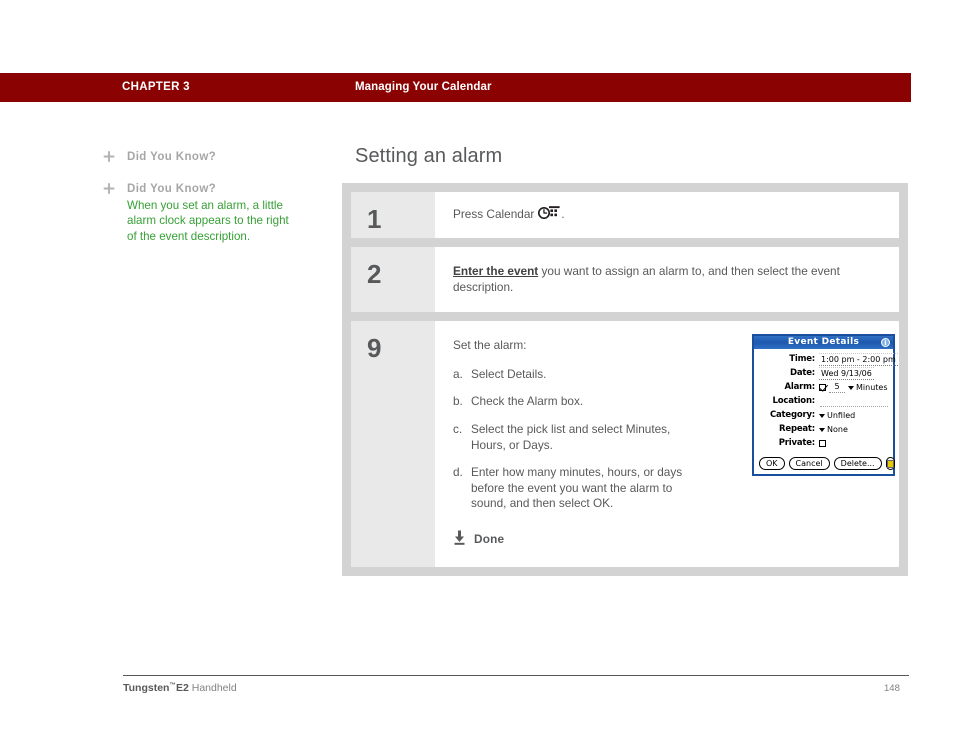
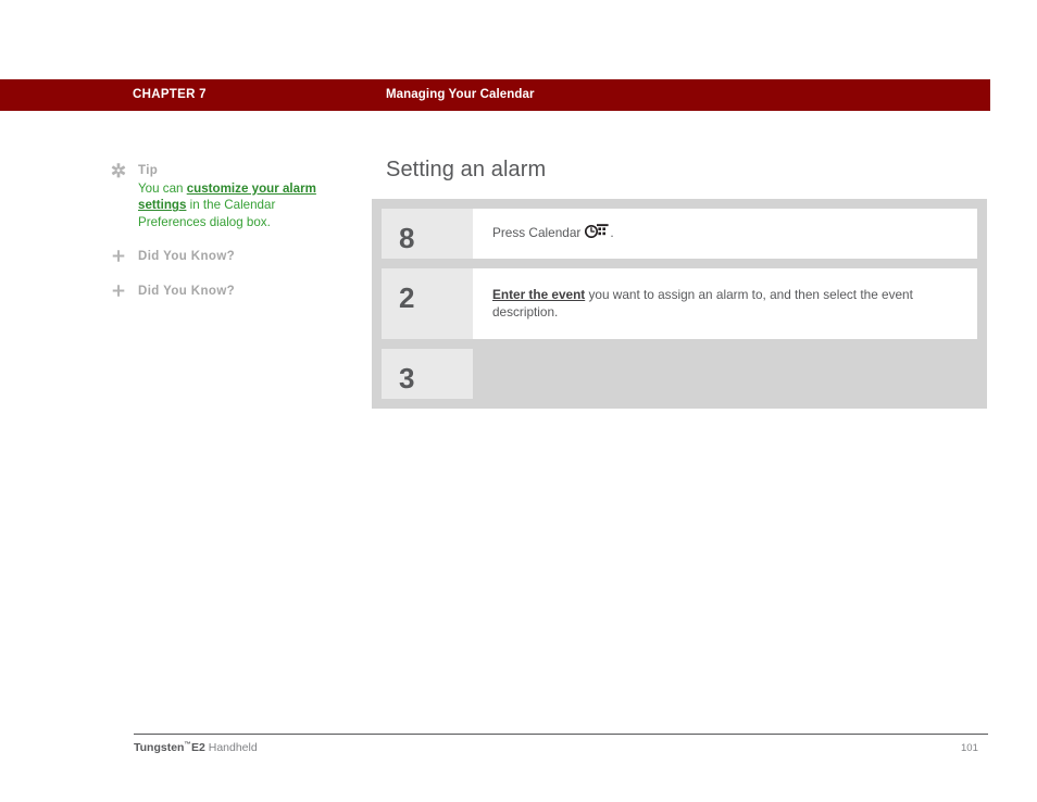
- CHAPTER 3
+ CHAPTER 7
  Managing Your Calendar
+ ✲
+ Tip
+ You can customize your alarm settings in the Calendar Preferences dialog box.
  ＋
  Did You Know?
  ＋
  Did You Know?
- When you set an alarm, a little alarm clock appears to the right of the event description.
  Setting an alarm
- 1
+ 8
  Press Calendar
  .
  2
  Enter the event you want to assign an alarm to, and then select the event description.
- 9
+ 3
- Set the alarm:
- a.
- Select Details.
- b.
- Check the Alarm box.
- c.
- Select the pick list and select Minutes, Hours, or Days.
- d.
- Enter how many minutes, hours, or days before the event you want the alarm to sound, and then select OK.
- Done
- Event Details
- i
- Time:
- 1:00 pm - 2:00 pm
- Date:
- Wed 9/13/06
- Alarm:
- 5
- Minutes
- Location:
- Category:
- Unfiled
- Repeat:
- None
- Private:
- OK
- Cancel
- Delete...
  Tungsten E2 Handheld
- 148
+ 101
